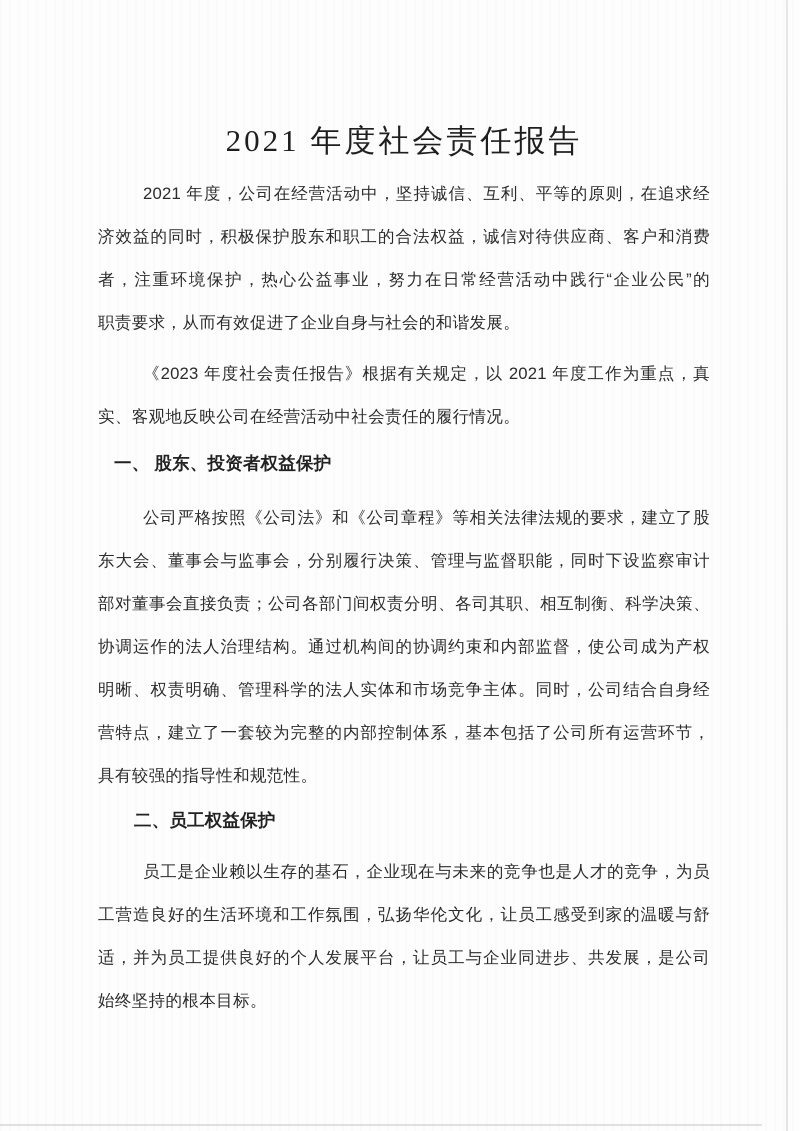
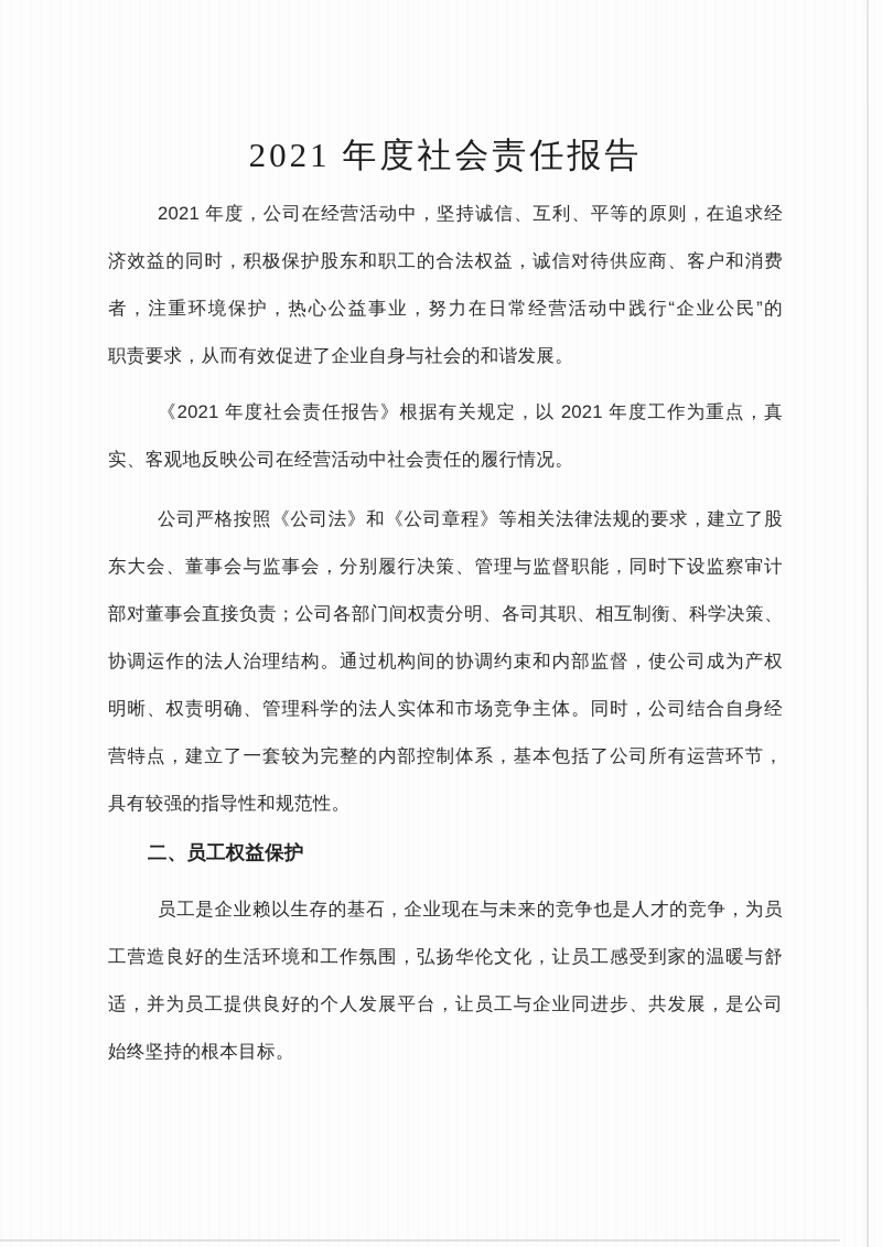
  2021 年度社会责任报告
  2021 年度，公司在经营活动中，坚持诚信、互利、平等的原则，在追求经
  济效益的同时，积极保护股东和职工的合法权益，诚信对待供应商、客户和消费
  者，注重环境保护，热心公益事业，努力在日常经营活动中践行“企业公民”的
  职责要求，从而有效促进了企业自身与社会的和谐发展。
- 《2023 年度社会责任报告》根据有关规定，以 2021 年度工作为重点，真
+ 《2021 年度社会责任报告》根据有关规定，以 2021 年度工作为重点，真
  实、客观地反映公司在经营活动中社会责任的履行情况。
- 一、 股东、投资者权益保护
  公司严格按照《公司法》和《公司章程》等相关法律法规的要求，建立了股
  东大会、董事会与监事会，分别履行决策、管理与监督职能，同时下设监察审计
  部对董事会直接负责；公司各部门间权责分明、各司其职、相互制衡、科学决策、
  协调运作的法人治理结构。通过机构间的协调约束和内部监督，使公司成为产权
  明晰、权责明确、管理科学的法人实体和市场竞争主体。同时，公司结合自身经
  营特点，建立了一套较为完整的内部控制体系，基本包括了公司所有运营环节，
  具有较强的指导性和规范性。
  二、员工权益保护
  员工是企业赖以生存的基石，企业现在与未来的竞争也是人才的竞争，为员
  工营造良好的生活环境和工作氛围，弘扬华伦文化，让员工感受到家的温暖与舒
  适，并为员工提供良好的个人发展平台，让员工与企业同进步、共发展，是公司
  始终坚持的根本目标。
